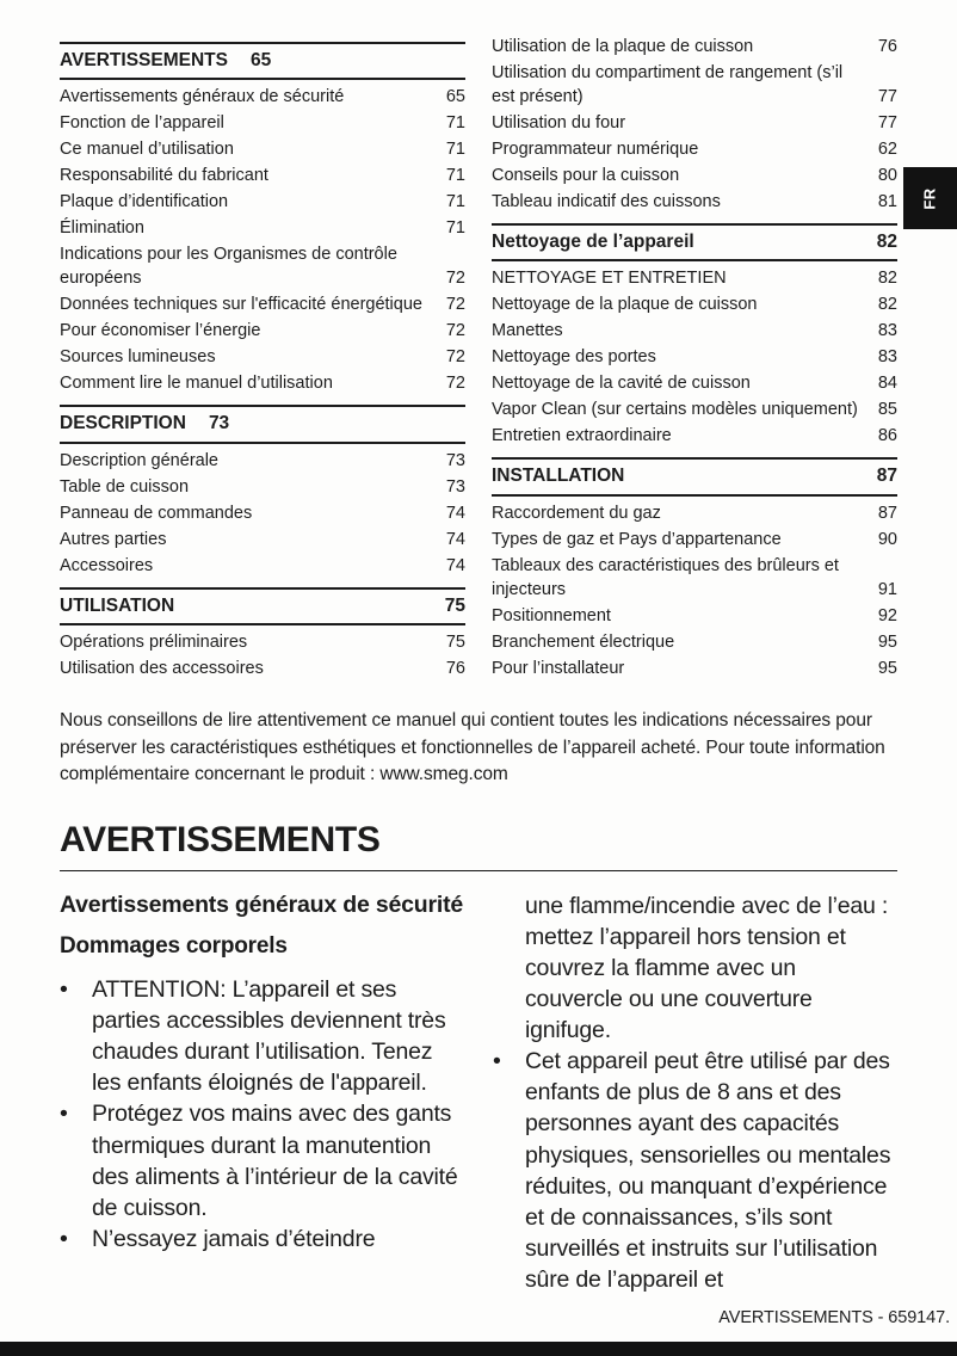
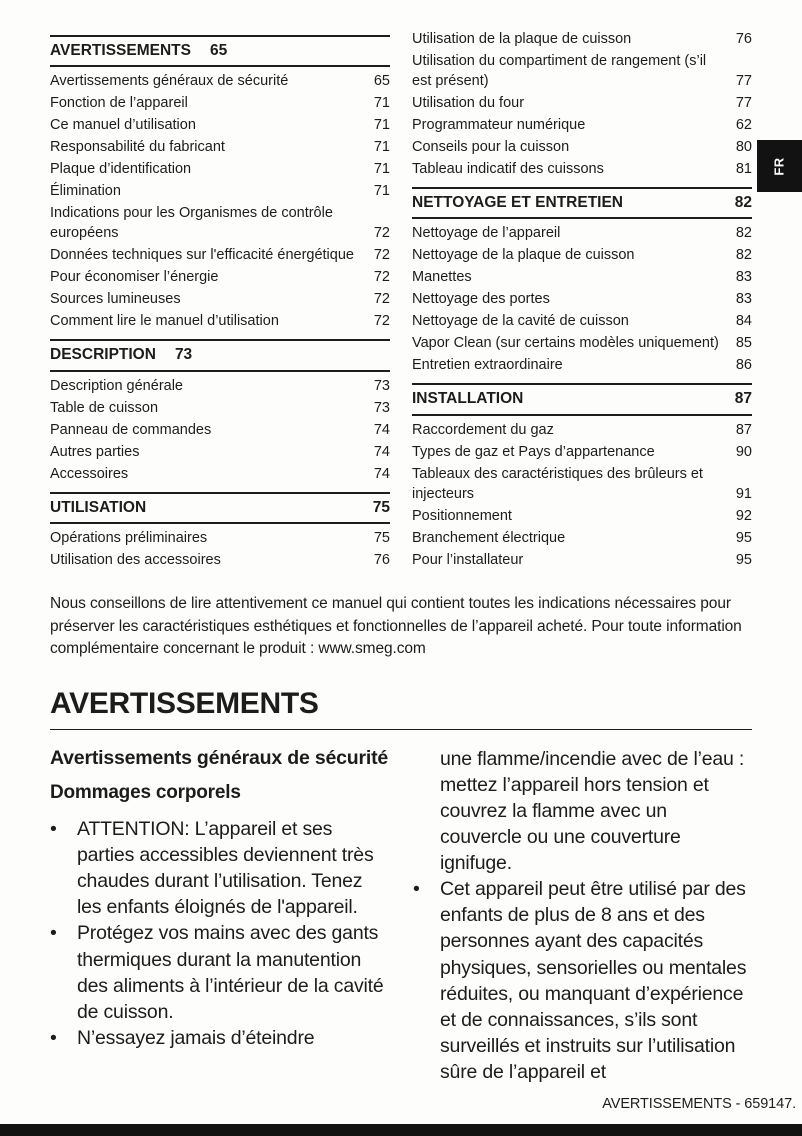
  AVERTISSEMENTS
  65
  Avertissements généraux de sécurité
  65
  Fonction de l’appareil
  71
  Ce manuel d’utilisation
  71
  Responsabilité du fabricant
  71
  Plaque d’identification
  71
  Élimination
  71
  Indications pour les Organismes de contrôle européens
  72
  Données techniques sur l'efficacité énergétique
  72
  Pour économiser l’énergie
  72
  Sources lumineuses
  72
  Comment lire le manuel d’utilisation
  72
  DESCRIPTION
  73
  Description générale
  73
  Table de cuisson
  73
  Panneau de commandes
  74
  Autres parties
  74
  Accessoires
  74
  UTILISATION
  75
  Opérations préliminaires
  75
  Utilisation des accessoires
  76
  Utilisation de la plaque de cuisson
  76
  Utilisation du compartiment de rangement (s’il est présent)
  77
  Utilisation du four
  77
  Programmateur numérique
  62
  Conseils pour la cuisson
  80
  Tableau indicatif des cuissons
  81
- Nettoyage de l’appareil
+ NETTOYAGE ET ENTRETIEN
  82
- NETTOYAGE ET ENTRETIEN
+ Nettoyage de l’appareil
  82
  Nettoyage de la plaque de cuisson
  82
  Manettes
  83
  Nettoyage des portes
  83
  Nettoyage de la cavité de cuisson
  84
  Vapor Clean (sur certains modèles uniquement)
  85
  Entretien extraordinaire
  86
  INSTALLATION
  87
  Raccordement du gaz
  87
  Types de gaz et Pays d’appartenance
  90
  Tableaux des caractéristiques des brûleurs et injecteurs
  91
  Positionnement
  92
  Branchement électrique
  95
  Pour l’installateur
  95
  Nous conseillons de lire attentivement ce manuel qui contient toutes les indications nécessaires pour préserver les caractéristiques esthétiques et fonctionnelles de l’appareil acheté. Pour toute information complémentaire concernant le produit : www.smeg.com
  AVERTISSEMENTS
  Avertissements généraux de sécurité
  Dommages corporels
  ATTENTION: L’appareil et ses parties accessibles deviennent très chaudes durant l’utilisation. Tenez les enfants éloignés de l'appareil.
  Protégez vos mains avec des gants thermiques durant la manutention des aliments à l’intérieur de la cavité de cuisson.
  N’essayez jamais d’éteindre
  une flamme/incendie avec de l’eau : mettez l’appareil hors tension et couvrez la flamme avec un couvercle ou une couverture ignifuge.
  Cet appareil peut être utilisé par des enfants de plus de 8 ans et des personnes ayant des capacités physiques, sensorielles ou mentales réduites, ou manquant d’expérience et de connaissances, s’ils sont surveillés et instruits sur l’utilisation sûre de l’appareil et
  AVERTISSEMENTS - 659147.
